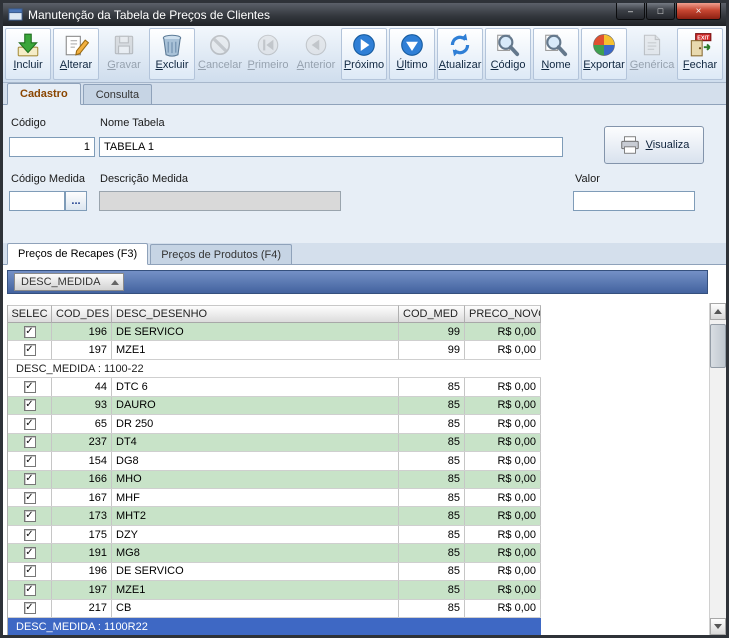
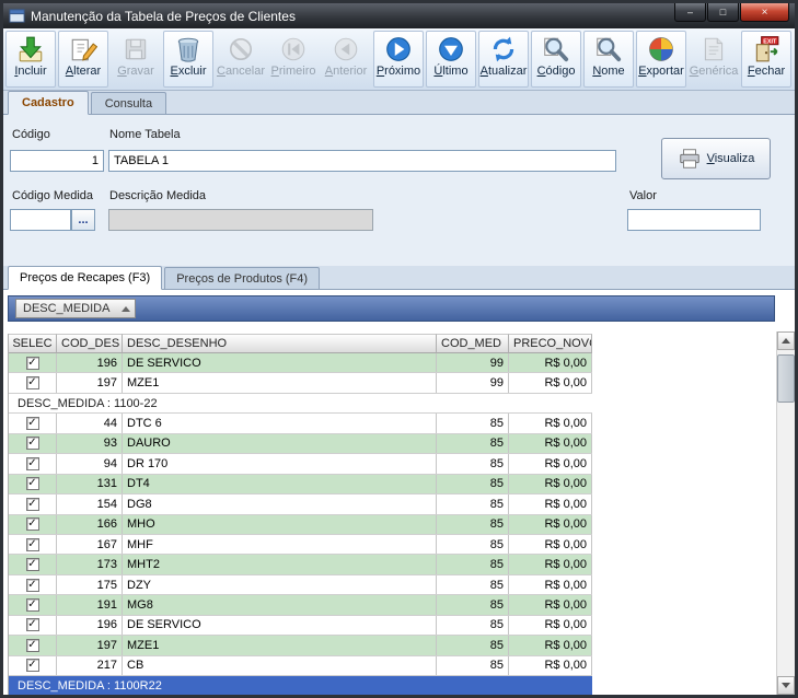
  Manutenção da Tabela de Preços de Clientes
  –
  □
  ×
  Incluir
  Alterar
  Gravar
  Excluir
  Cancelar
  Primeiro
  Anterior
  Próximo
  Último
  Atualizar
  Código
  Nome
  Exportar
  Genérica
  Fechar
  Cadastro
  Consulta
  Código
  Nome Tabela
  1
  TABELA 1
  Visualiza
  Código Medida
  Descrição Medida
  Valor
  ...
  Preços de Recapes (F3)
  Preços de Produtos (F4)
  DESC_MEDIDA
  SELEC
  COD_DES
  DESC_DESENHO
  COD_MED
  PRECO_NOV
  ✓
  196
  DE SERVICO
  99
  R$ 0,00
  ✓
  197
  MZE1
  99
  R$ 0,00
  DESC_MEDIDA : 1100-22
  ✓
  44
  DTC 6
  85
  R$ 0,00
  ✓
  93
  DAURO
  85
  R$ 0,00
  ✓
- 65
+ 94
- DR 250
+ DR 170
  85
  R$ 0,00
  ✓
- 237
+ 131
  DT4
  85
  R$ 0,00
  ✓
  154
  DG8
  85
  R$ 0,00
  ✓
  166
  MHO
  85
  R$ 0,00
  ✓
  167
  MHF
  85
  R$ 0,00
  ✓
  173
  MHT2
  85
  R$ 0,00
  ✓
  175
  DZY
  85
  R$ 0,00
  ✓
  191
  MG8
  85
  R$ 0,00
  ✓
  196
  DE SERVICO
  85
  R$ 0,00
  ✓
  197
  MZE1
  85
  R$ 0,00
  ✓
  217
  CB
  85
  R$ 0,00
  DESC_MEDIDA : 1100R22
